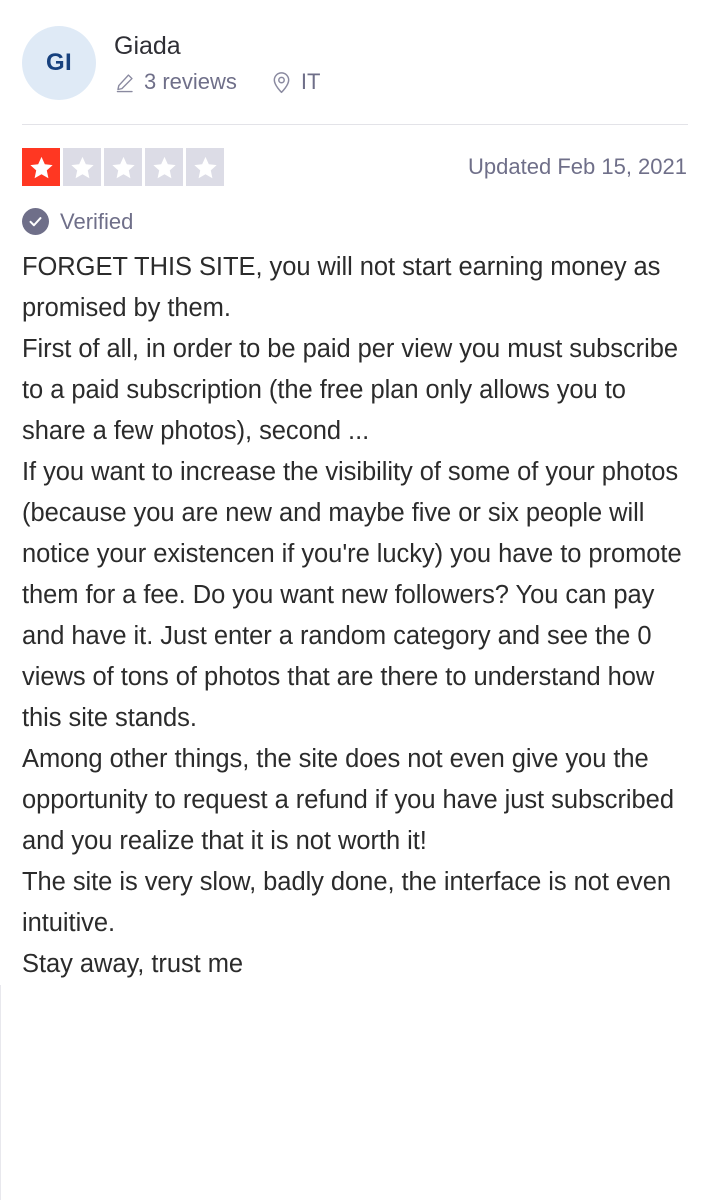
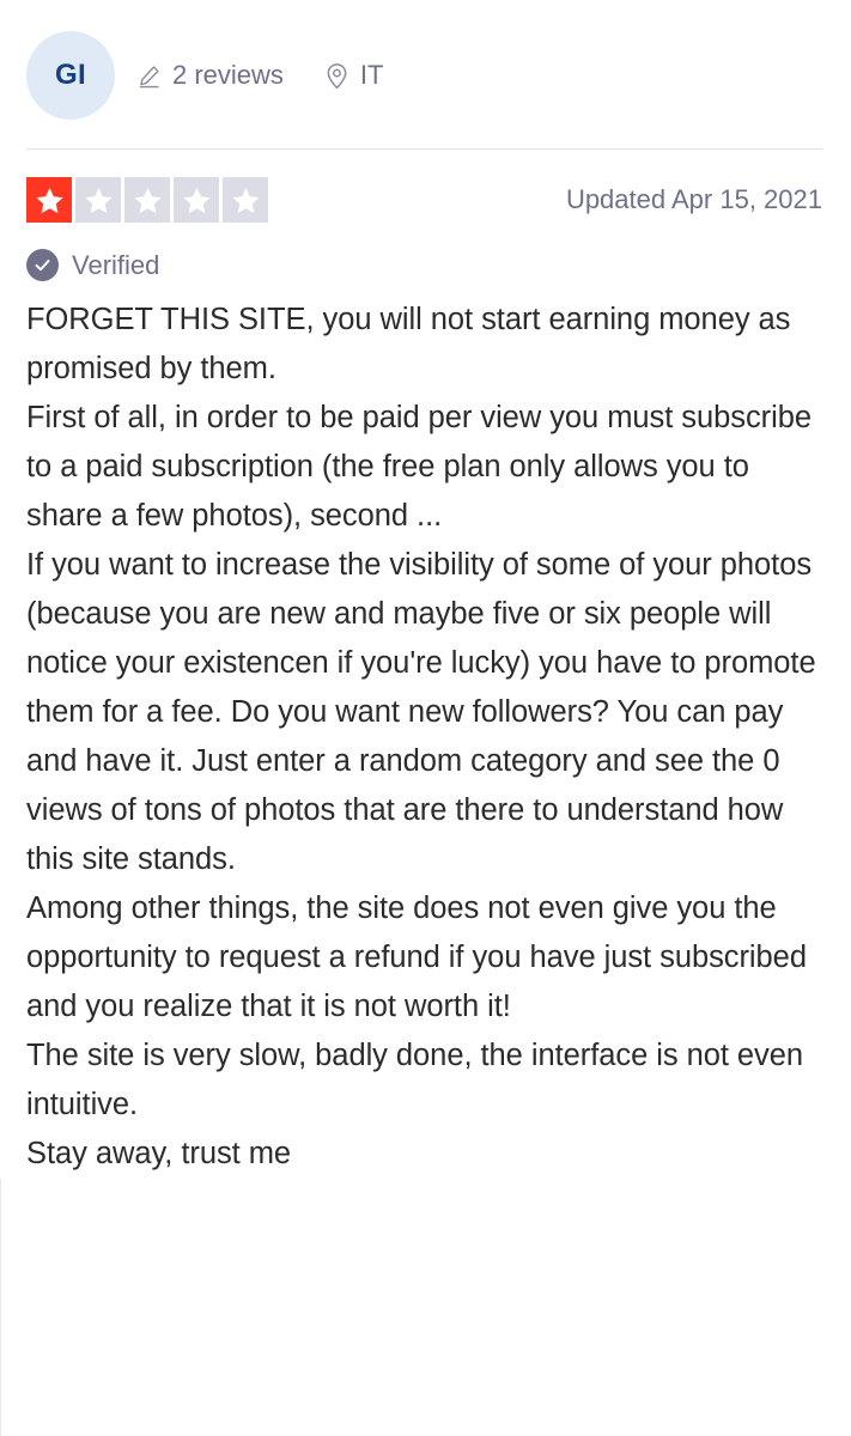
  GI
- Giada
- 3 reviews
+ 2 reviews
  IT
- Updated Feb 15, 2021
+ Updated Apr 15, 2021
  Verified
  FORGET THIS SITE, you will not start earning money as promised by them.
  First of all, in order to be paid per view you must subscribe to a paid subscription (the free plan only allows you to share a few photos), second ...
  If you want to increase the visibility of some of your photos (because you are new and maybe five or six people will notice your existencen if you're lucky) you have to promote them for a fee. Do you want new followers? You can pay and have it. Just enter a random category and see the 0 views of tons of photos that are there to understand how this site stands.
  Among other things, the site does not even give you the opportunity to request a refund if you have just subscribed and you realize that it is not worth it!
  The site is very slow, badly done, the interface is not even intuitive.
  Stay away, trust me
